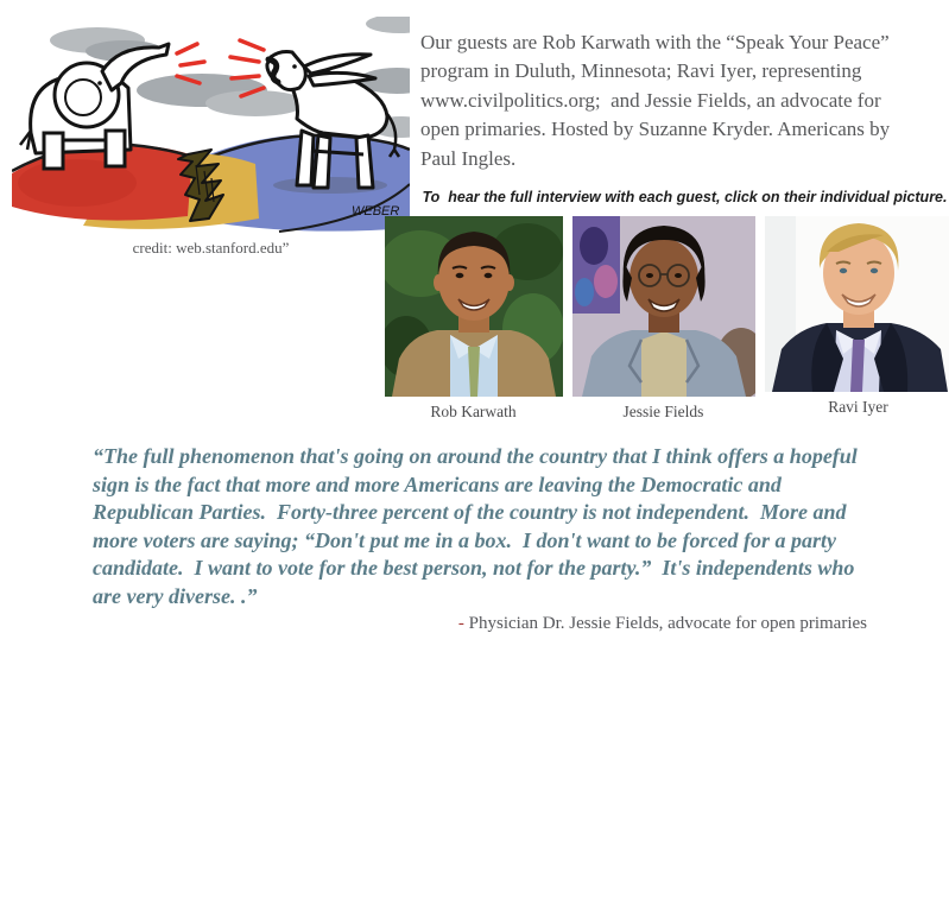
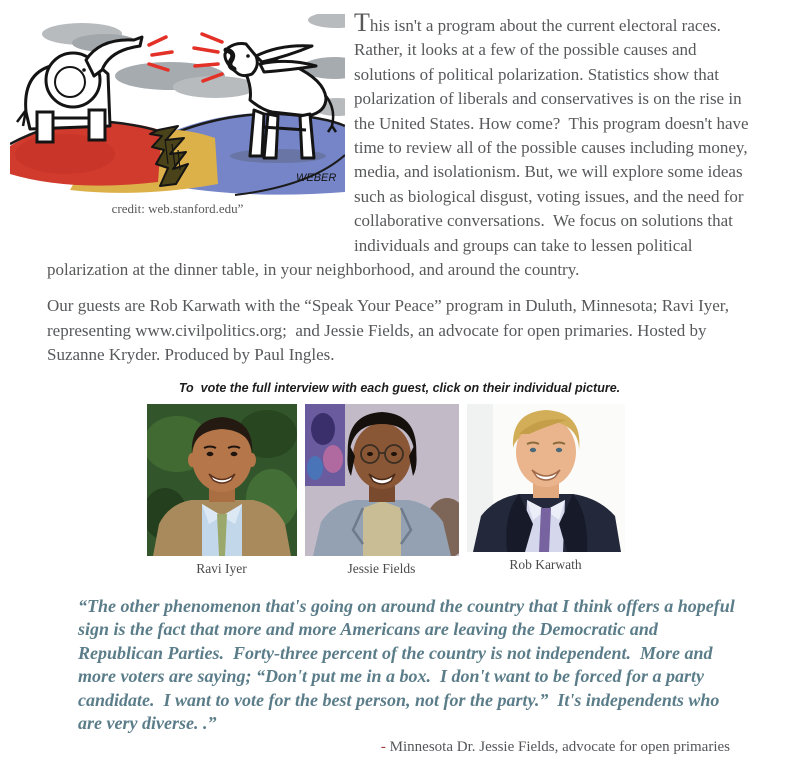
  WEBER
  credit: web.stanford.edu”
+ This isn't a program about the current electoral races. Rather, it looks at a few of the possible causes and solutions of political polarization. Statistics show that polarization of liberals and conservatives is on the rise in the United States. How come? This program doesn't have time to review all of the possible causes including money, media, and isolationism. But, we will explore some ideas such as biological disgust, voting issues, and the need for collaborative conversations. We focus on solutions that individuals and groups can take to lessen political polarization at the dinner table, in your neighborhood, and around the country.
- Our guests are Rob Karwath with the “Speak Your Peace” program in Duluth, Minnesota; Ravi Iyer, representing www.civilpolitics.org; and Jessie Fields, an advocate for open primaries. Hosted by Suzanne Kryder. Americans by Paul Ingles.
+ Our guests are Rob Karwath with the “Speak Your Peace” program in Duluth, Minnesota; Ravi Iyer, representing www.civilpolitics.org; and Jessie Fields, an advocate for open primaries. Hosted by Suzanne Kryder. Produced by Paul Ingles.
- To hear the full interview with each guest, click on their individual picture.
+ To vote the full interview with each guest, click on their individual picture.
- Rob Karwath
+ Ravi Iyer
  Jessie Fields
- Ravi Iyer
+ Rob Karwath
- “The full phenomenon that's going on around the country that I think offers a hopeful sign is the fact that more and more Americans are leaving the Democratic and Republican Parties. Forty-three percent of the country is not independent. More and more voters are saying; “Don't put me in a box. I don't want to be forced for a party candidate. I want to vote for the best person, not for the party.” It's independents who are very diverse. .”
+ “The other phenomenon that's going on around the country that I think offers a hopeful sign is the fact that more and more Americans are leaving the Democratic and Republican Parties. Forty-three percent of the country is not independent. More and more voters are saying; “Don't put me in a box. I don't want to be forced for a party candidate. I want to vote for the best person, not for the party.” It's independents who are very diverse. .”
- - Physician Dr. Jessie Fields, advocate for open primaries
+ - Minnesota Dr. Jessie Fields, advocate for open primaries
